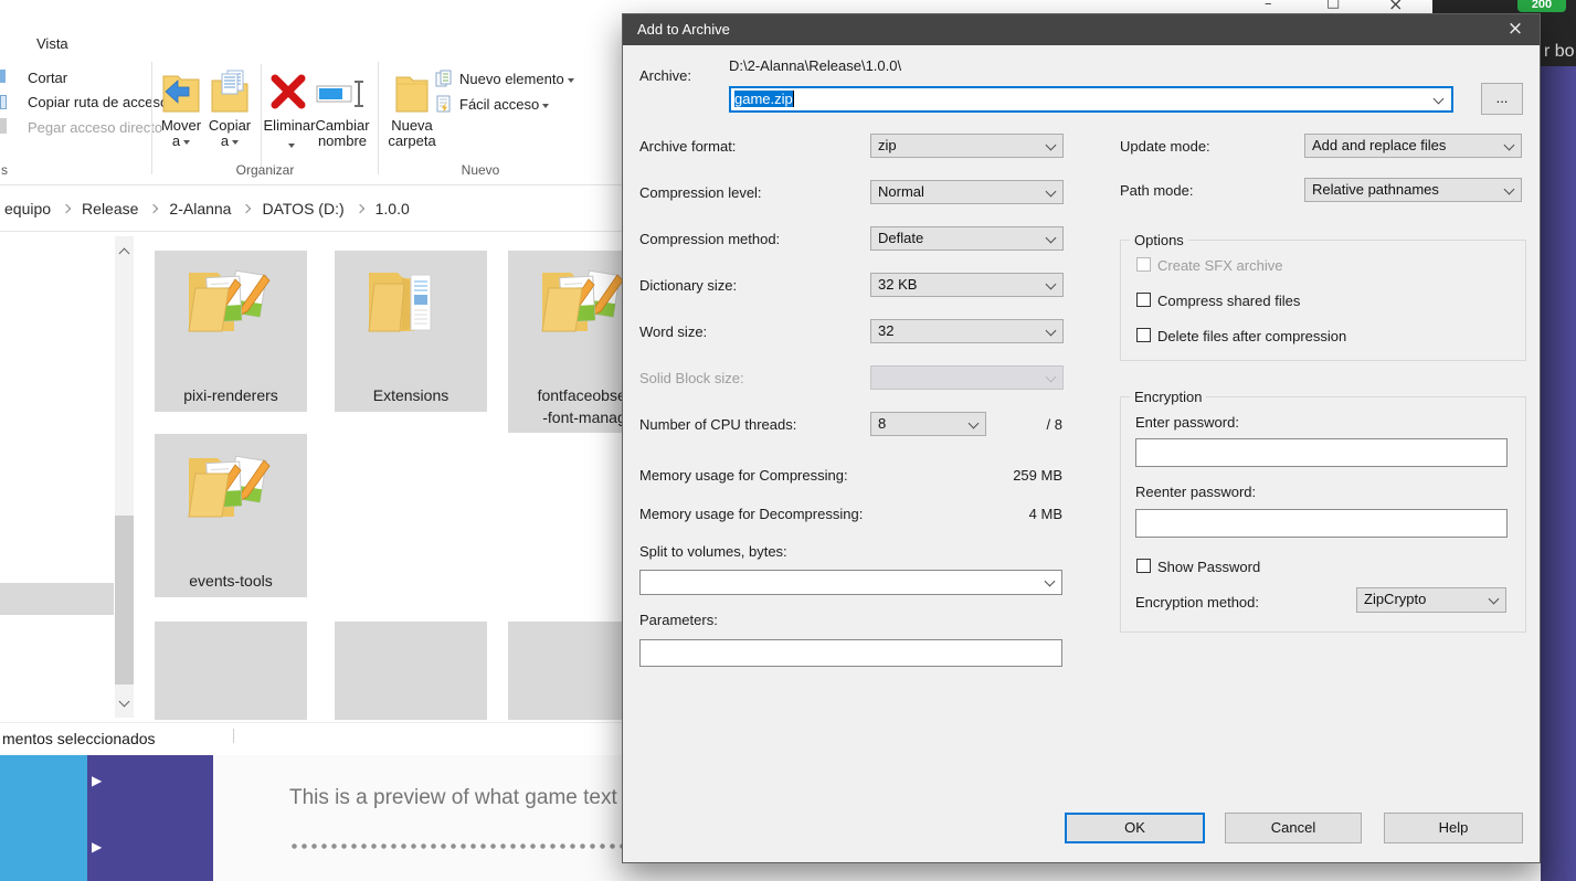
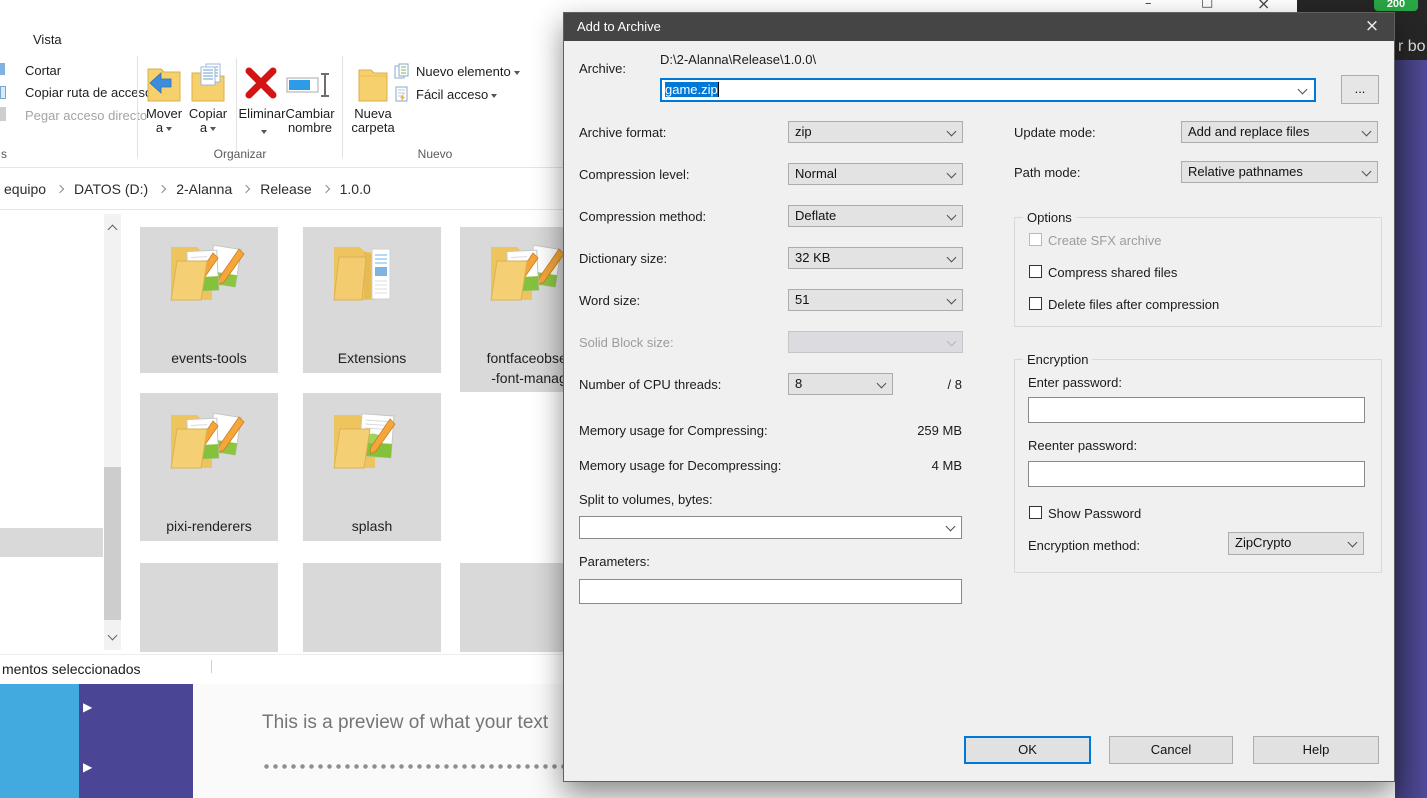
  –
  □
  ×
  Vista
  Cortar
  Copiar ruta de acces
  Pegar acceso directo
  s
  Mover
  a
  Copiar
  a
  Eliminar
  Cambiar
  nombre
  Organizar
  Nueva
  carpeta
  Nuevo elemento
  Fácil acceso
  Nuevo
  equipo
- Release
+ DATOS (D:)
  2-Alanna
- DATOS (D:)
+ Release
  1.0.0
- pixi-renderers
+ events-tools
  Extensions
  fontfaceobs
  -font-mana
- events-tools
+ pixi-renderers
+ splash
  mentos seleccionados
  ▶
  ▶
- This is a preview of what game text
+ This is a preview of what your text
  r bo
  200
  Add to Archive
  ×
  Archive:
  D:\2-Alanna\Release\1.0.0\
  game.zip
  ...
  Archive format:
  zip
  Compression level:
  Normal
  Compression method:
  Deflate
  Dictionary size:
  32 KB
  Word size:
- 32
+ 51
  Solid Block size:
  Number of CPU threads:
  8
  / 8
  Memory usage for Compressing:
  259 MB
  Memory usage for Decompressing:
  4 MB
  Split to volumes, bytes:
  Parameters:
  Update mode:
  Add and replace files
  Path mode:
  Relative pathnames
  Options
  Create SFX archive
  Compress shared files
  Delete files after compression
  Encryption
  Enter password:
  Reenter password:
  Show Password
  Encryption method:
  ZipCrypto
  OK
  Cancel
  Help
